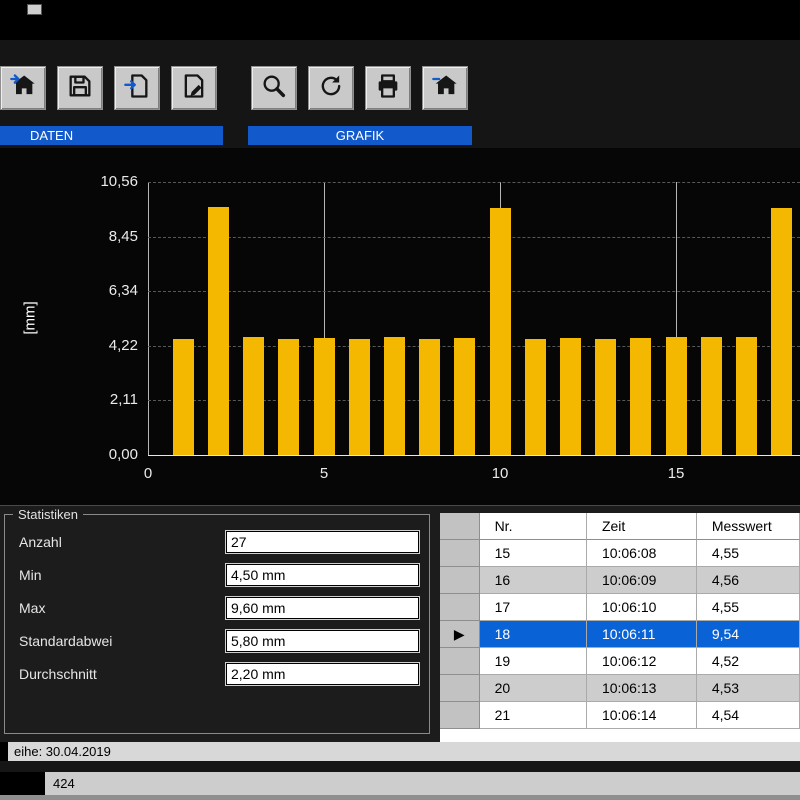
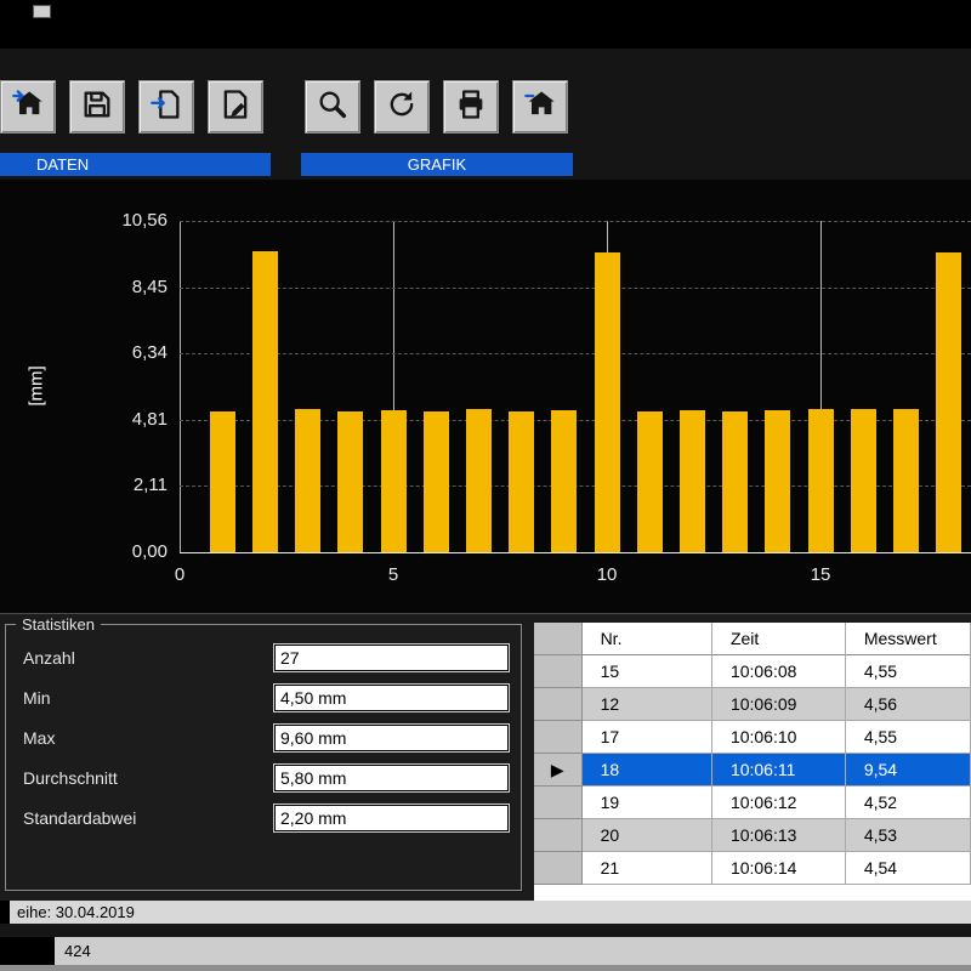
  DATEN
  GRAFIK
  0
  5
  10
  15
  0,00
  2,11
- 4,22
+ 4,81
  6,34
  8,45
  10,56
  Statistiken
  Anzahl
  27
  Min
  4,50 mm
  Max
  9,60 mm
- Standardabwei
+ Durchschnitt
  5,80 mm
- Durchschnitt
+ Standardabwei
  2,20 mm
  Nr.
  Zeit
  Messwert
  15
  10:06:08
  4,55
- 16
+ 12
  10:06:09
  4,56
  17
  10:06:10
  4,55
  ▶
  18
  10:06:11
  9,54
  19
  10:06:12
  4,52
  20
  10:06:13
  4,53
  21
  10:06:14
  4,54
  eihe: 30.04.2019
  424
